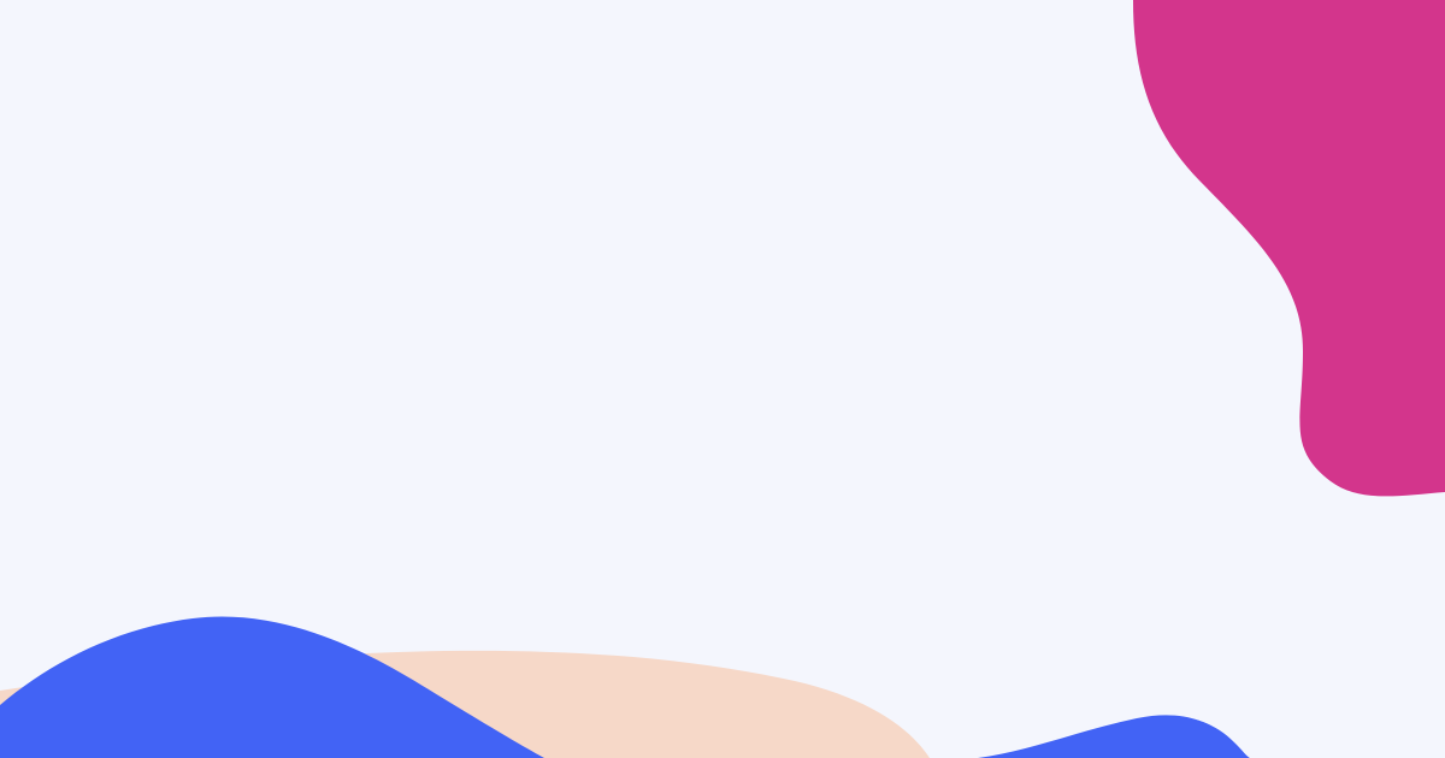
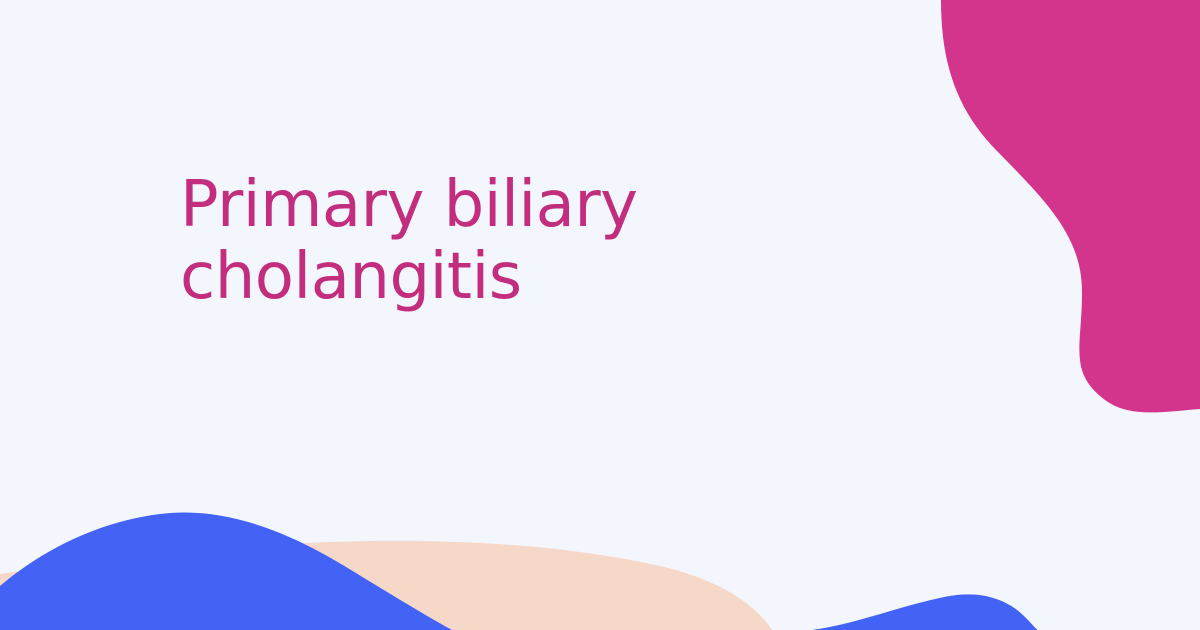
+ Primary biliary
+ cholangitis
